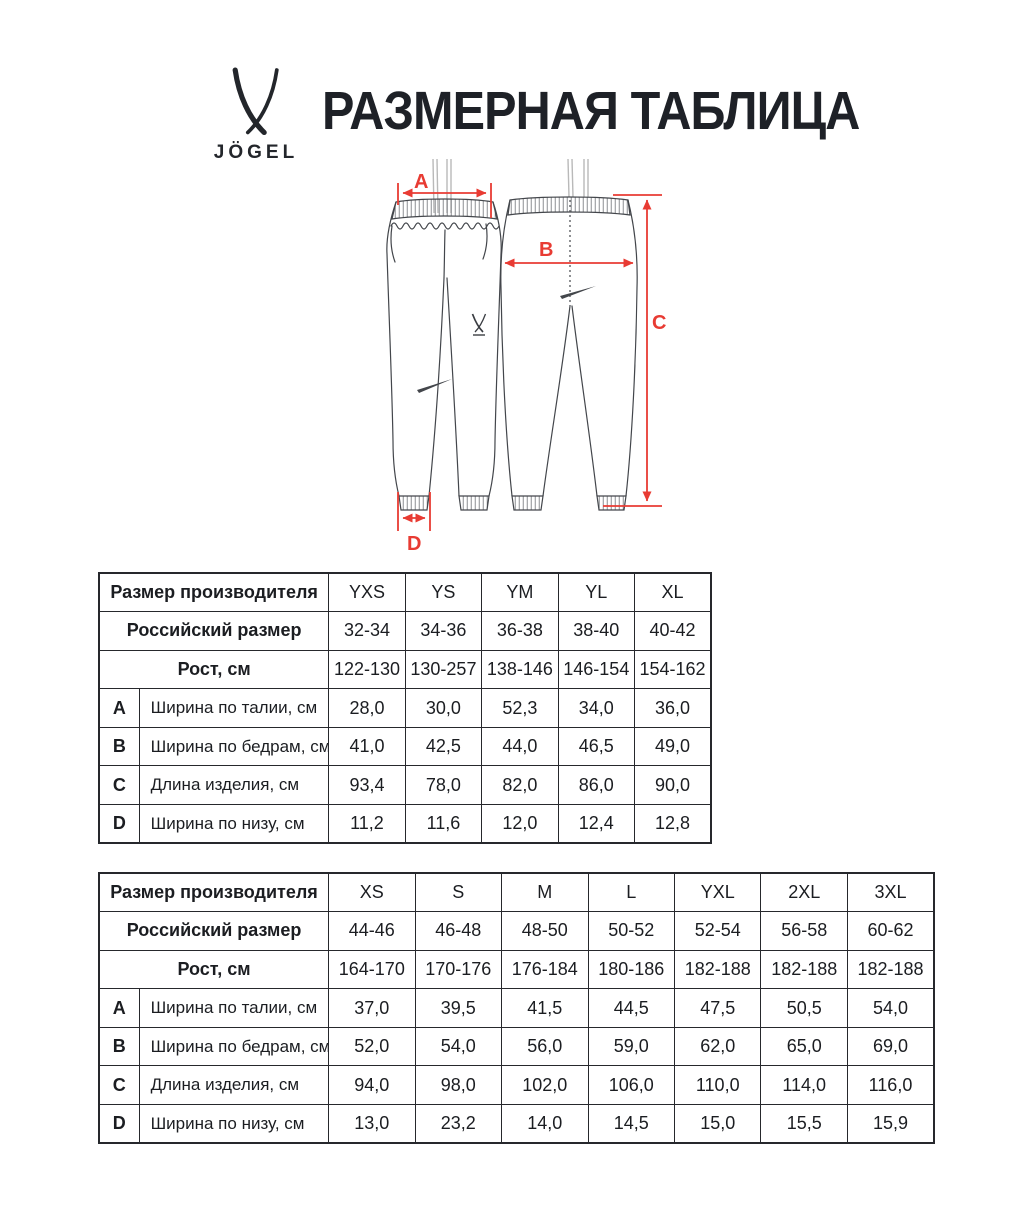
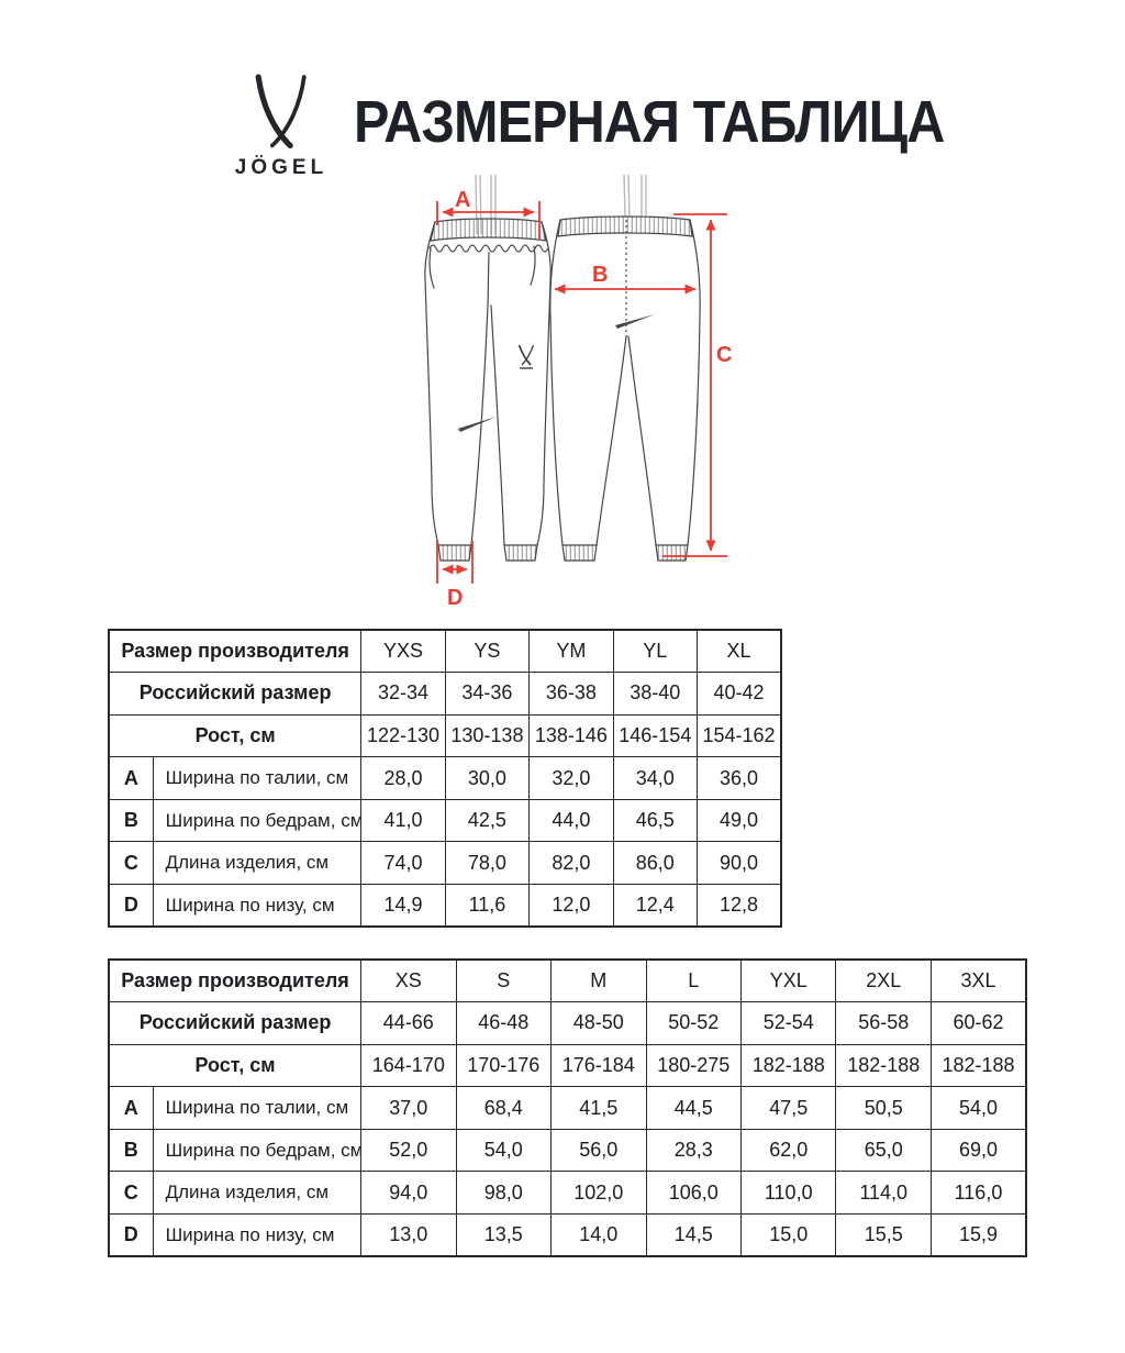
  JÖGEL
  РАЗМЕРНАЯ ТАБЛИЦА
  A
  B
  C
  D
  Размер производителя	YXS	YS	YM	YL	XL
  Российский размер	32-34	34-36	36-38	38-40	40-42
- Рост, см	122-130	130-257	138-146	146-154	154-162
+ Рост, см	122-130	130-138	138-146	146-154	154-162
- A	Ширина по талии, см	28,0	30,0	52,3	34,0	36,0
+ A	Ширина по талии, см	28,0	30,0	32,0	34,0	36,0
  B	Ширина по бедрам, см	41,0	42,5	44,0	46,5	49,0
- C	Длина изделия, см	93,4	78,0	82,0	86,0	90,0
+ C	Длина изделия, см	74,0	78,0	82,0	86,0	90,0
- D	Ширина по низу, см	11,2	11,6	12,0	12,4	12,8
+ D	Ширина по низу, см	14,9	11,6	12,0	12,4	12,8
  Размер производителя	XS	S	M	L	YXL	2XL	3XL
- Российский размер	44-46	46-48	48-50	50-52	52-54	56-58	60-62
+ Российский размер	44-66	46-48	48-50	50-52	52-54	56-58	60-62
- Рост, см	164-170	170-176	176-184	180-186	182-188	182-188	182-188
+ Рост, см	164-170	170-176	176-184	180-275	182-188	182-188	182-188
- A	Ширина по талии, см	37,0	39,5	41,5	44,5	47,5	50,5	54,0
+ A	Ширина по талии, см	37,0	68,4	41,5	44,5	47,5	50,5	54,0
- B	Ширина по бедрам, см	52,0	54,0	56,0	59,0	62,0	65,0	69,0
+ B	Ширина по бедрам, см	52,0	54,0	56,0	28,3	62,0	65,0	69,0
  C	Длина изделия, см	94,0	98,0	102,0	106,0	110,0	114,0	116,0
- D	Ширина по низу, см	13,0	23,2	14,0	14,5	15,0	15,5	15,9
+ D	Ширина по низу, см	13,0	13,5	14,0	14,5	15,0	15,5	15,9
